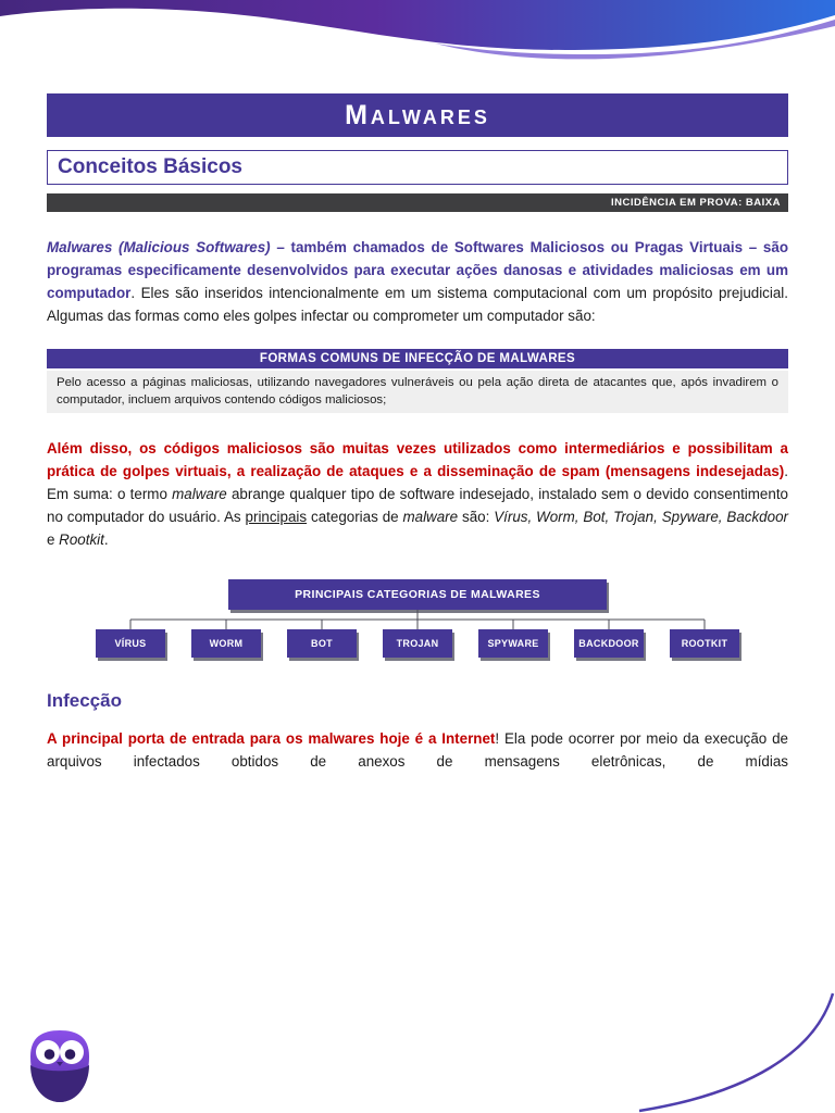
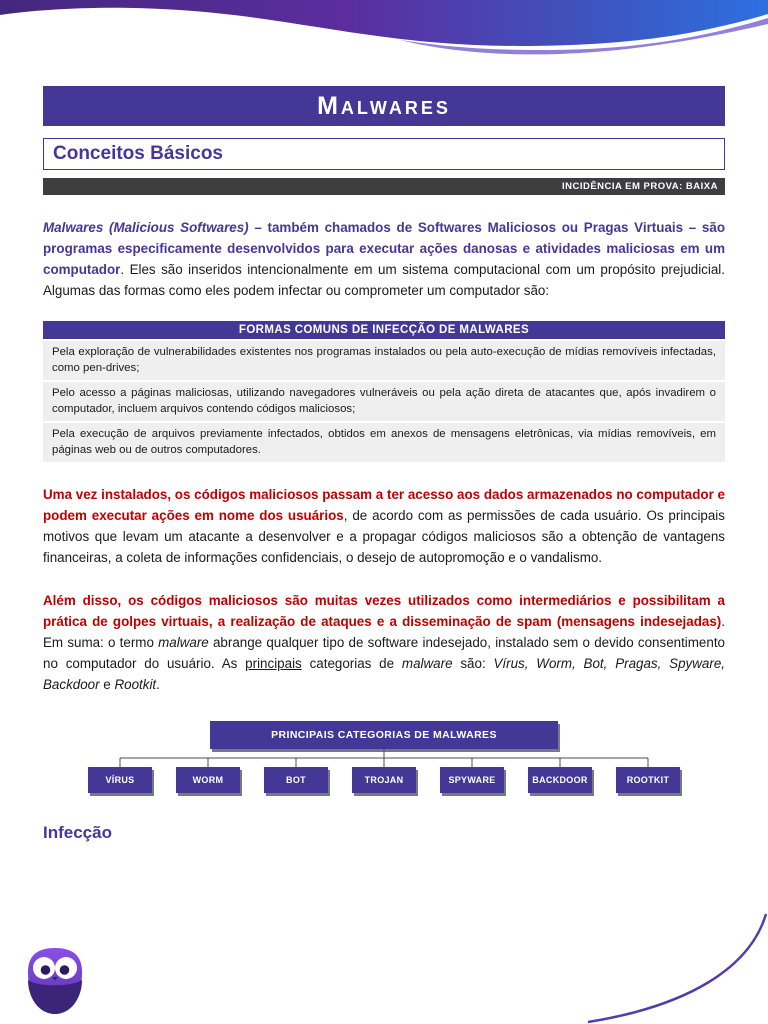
  Malwares
  Conceitos Básicos
  INCIDÊNCIA EM PROVA: BAIXA
- Malwares (Malicious Softwares) – também chamados de Softwares Maliciosos ou Pragas Virtuais – são programas especificamente desenvolvidos para executar ações danosas e atividades maliciosas em um computador. Eles são inseridos intencionalmente em um sistema computacional com um propósito prejudicial. Algumas das formas como eles golpes infectar ou comprometer um computador são:
+ Malwares (Malicious Softwares) – também chamados de Softwares Maliciosos ou Pragas Virtuais – são programas especificamente desenvolvidos para executar ações danosas e atividades maliciosas em um computador. Eles são inseridos intencionalmente em um sistema computacional com um propósito prejudicial. Algumas das formas como eles podem infectar ou comprometer um computador são:
  FORMAS COMUNS DE INFECÇÃO DE MALWARES
+ Pela exploração de vulnerabilidades existentes nos programas instalados ou pela auto-execução de mídias removíveis infectadas, como pen-drives;
  Pelo acesso a páginas maliciosas, utilizando navegadores vulneráveis ou pela ação direta de atacantes que, após invadirem o computador, incluem arquivos contendo códigos maliciosos;
+ Pela execução de arquivos previamente infectados, obtidos em anexos de mensagens eletrônicas, via mídias removíveis, em páginas web ou de outros computadores.
+ Uma vez instalados, os códigos maliciosos passam a ter acesso aos dados armazenados no computador e podem executar ações em nome dos usuários, de acordo com as permissões de cada usuário. Os principais motivos que levam um atacante a desenvolver e a propagar códigos maliciosos são a obtenção de vantagens financeiras, a coleta de informações confidenciais, o desejo de autopromoção e o vandalismo.
- Além disso, os códigos maliciosos são muitas vezes utilizados como intermediários e possibilitam a prática de golpes virtuais, a realização de ataques e a disseminação de spam (mensagens indesejadas). Em suma: o termo malware abrange qualquer tipo de software indesejado, instalado sem o devido consentimento no computador do usuário. As principais categorias de malware são: Vírus, Worm, Bot, Trojan, Spyware, Backdoor e Rootkit.
+ Além disso, os códigos maliciosos são muitas vezes utilizados como intermediários e possibilitam a prática de golpes virtuais, a realização de ataques e a disseminação de spam (mensagens indesejadas). Em suma: o termo malware abrange qualquer tipo de software indesejado, instalado sem o devido consentimento no computador do usuário. As principais categorias de malware são: Vírus, Worm, Bot, Pragas, Spyware, Backdoor e Rootkit.
  PRINCIPAIS CATEGORIAS DE MALWARES
  VÍRUS
  WORM
  BOT
  TROJAN
  SPYWARE
  BACKDOOR
  ROOTKIT
  Infecção
- A principal porta de entrada para os malwares hoje é a Internet! Ela pode ocorrer por meio da execução de arquivos infectados obtidos de anexos de mensagens eletrônicas, de mídias
